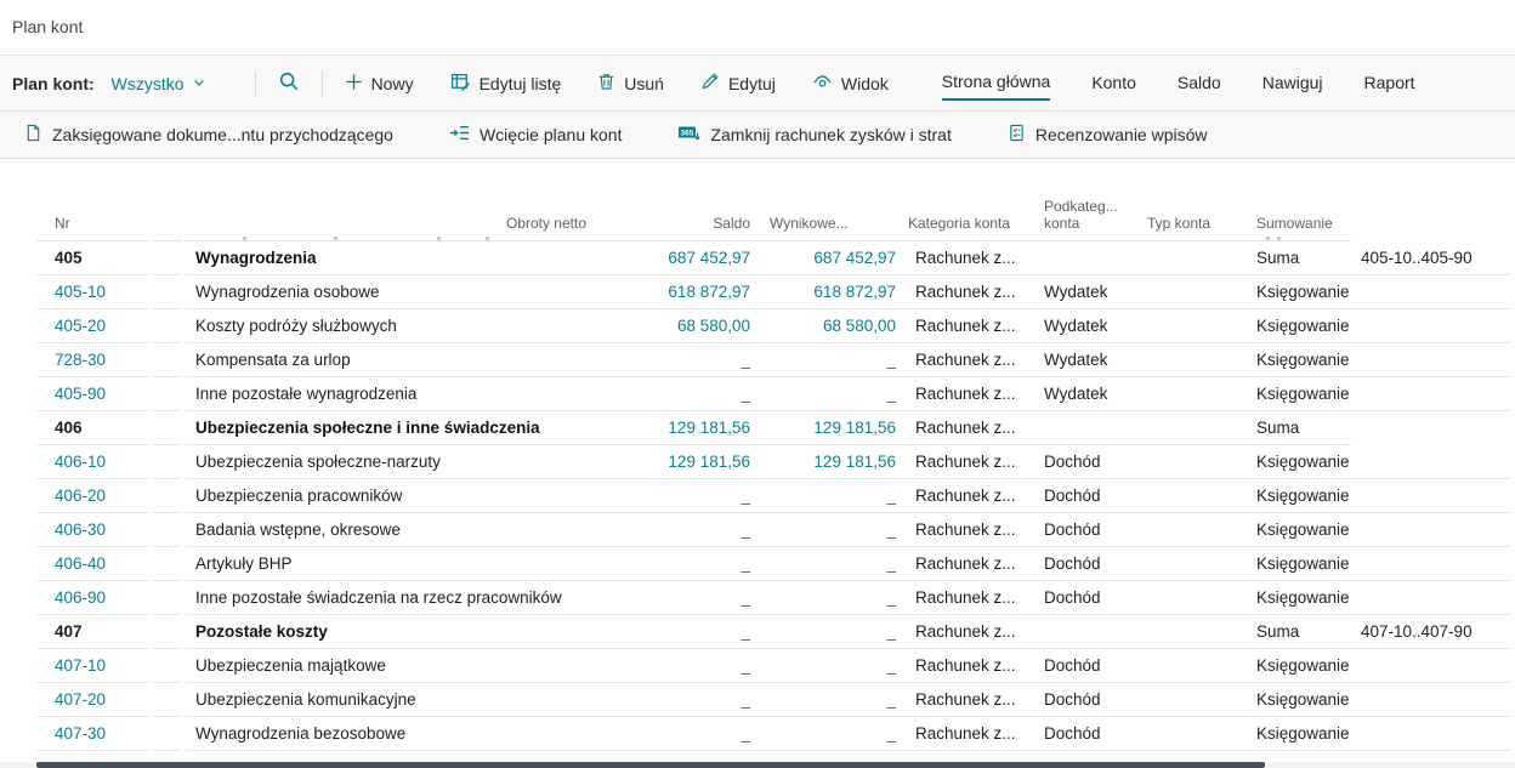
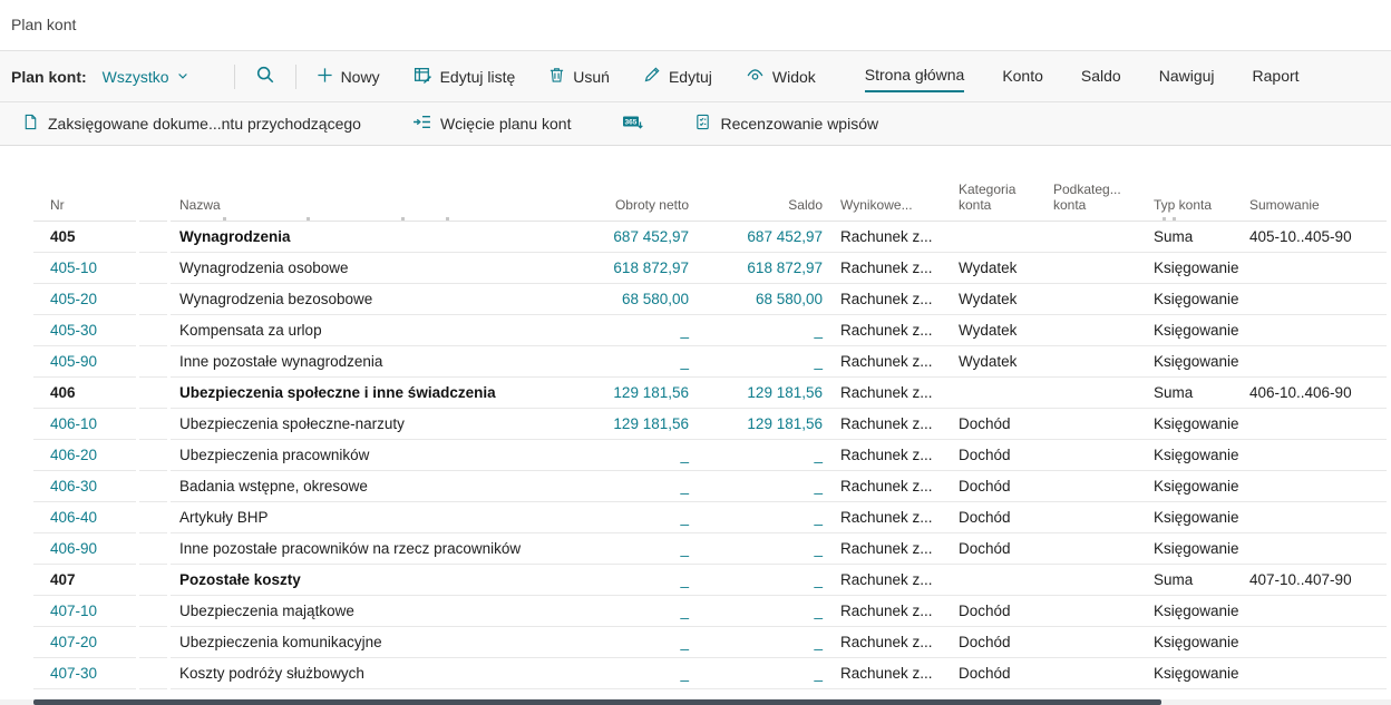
  Plan kont
  Plan kont:
  Wszystko
  Nowy
  Edytuj listę
  Usuń
  Edytuj
  Widok
  Strona główna
  Konto
  Saldo
  Nawiguj
  Raport
  Zaksięgowane dokume...ntu przychodzącego
  Wcięcie planu kont
- Zamknij rachunek zysków i strat
  Recenzowanie wpisów
  Nr
+ Nazwa
  Obroty netto
  Saldo
  Wynikowe...
  Kategoria konta
  Podkateg... konta
  Typ konta
  Sumowanie
  405
  Wynagrodzenia
  687 452,97
  687 452,97
  Rachunek z...
  Suma
  405-10..405-90
  405-10
  Wynagrodzenia osobowe
  618 872,97
  618 872,97
  Rachunek z...
  Wydatek
  Księgowanie
  405-20
- Koszty podróży służbowych
+ Wynagrodzenia bezosobowe
  68 580,00
  68 580,00
  Rachunek z...
  Wydatek
  Księgowanie
- 728-30
+ 405-30
  Kompensata za urlop
  _
  _
  Rachunek z...
  Wydatek
  Księgowanie
  405-90
  Inne pozostałe wynagrodzenia
  _
  _
  Rachunek z...
  Wydatek
  Księgowanie
  406
  Ubezpieczenia społeczne i inne świadczenia
  129 181,56
  129 181,56
  Rachunek z...
  Suma
+ 406-10..406-90
  406-10
  Ubezpieczenia społeczne-narzuty
  129 181,56
  129 181,56
  Rachunek z...
  Dochód
  Księgowanie
  406-20
  Ubezpieczenia pracowników
  _
  _
  Rachunek z...
  Dochód
  Księgowanie
  406-30
  Badania wstępne, okresowe
  _
  _
  Rachunek z...
  Dochód
  Księgowanie
  406-40
  Artykuły BHP
  _
  _
  Rachunek z...
  Dochód
  Księgowanie
  406-90
- Inne pozostałe świadczenia na rzecz pracowników
+ Inne pozostałe pracowników na rzecz pracowników
  _
  _
  Rachunek z...
  Dochód
  Księgowanie
  407
  Pozostałe koszty
  _
  _
  Rachunek z...
  Suma
  407-10..407-90
  407-10
  Ubezpieczenia majątkowe
  _
  _
  Rachunek z...
  Dochód
  Księgowanie
  407-20
  Ubezpieczenia komunikacyjne
  _
  _
  Rachunek z...
  Dochód
  Księgowanie
  407-30
- Wynagrodzenia bezosobowe
+ Koszty podróży służbowych
  _
  _
  Rachunek z...
  Dochód
  Księgowanie
